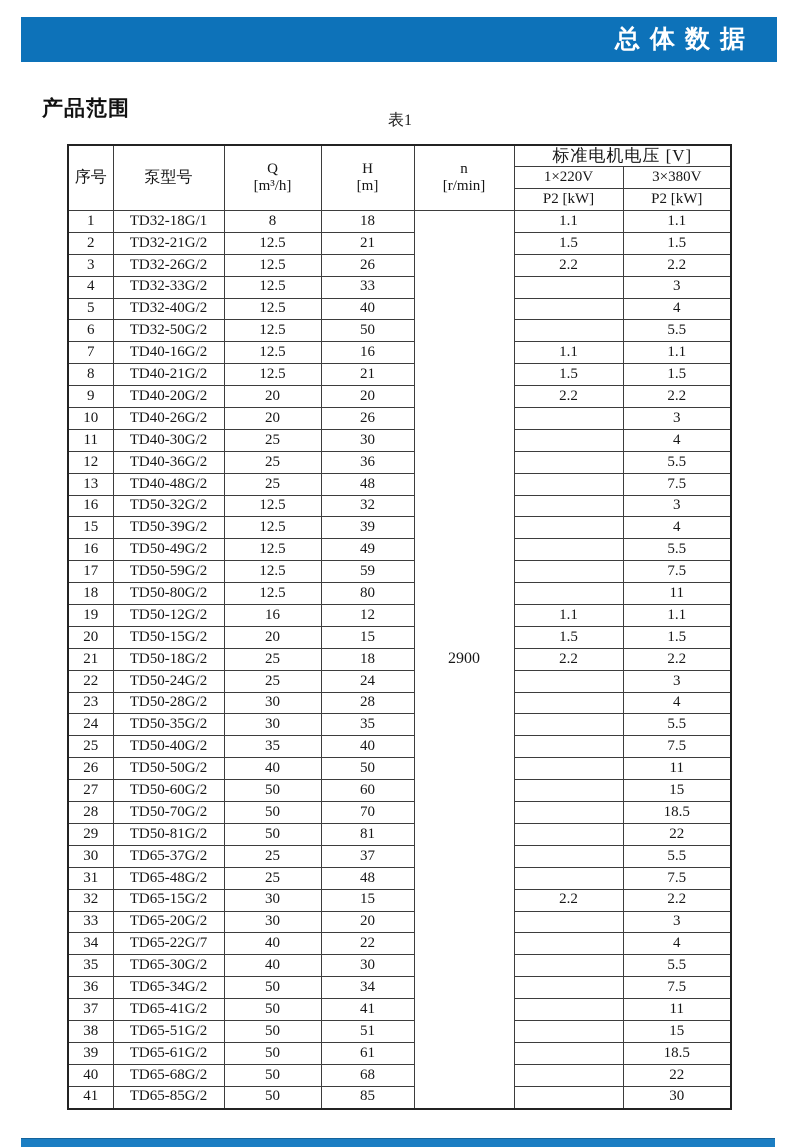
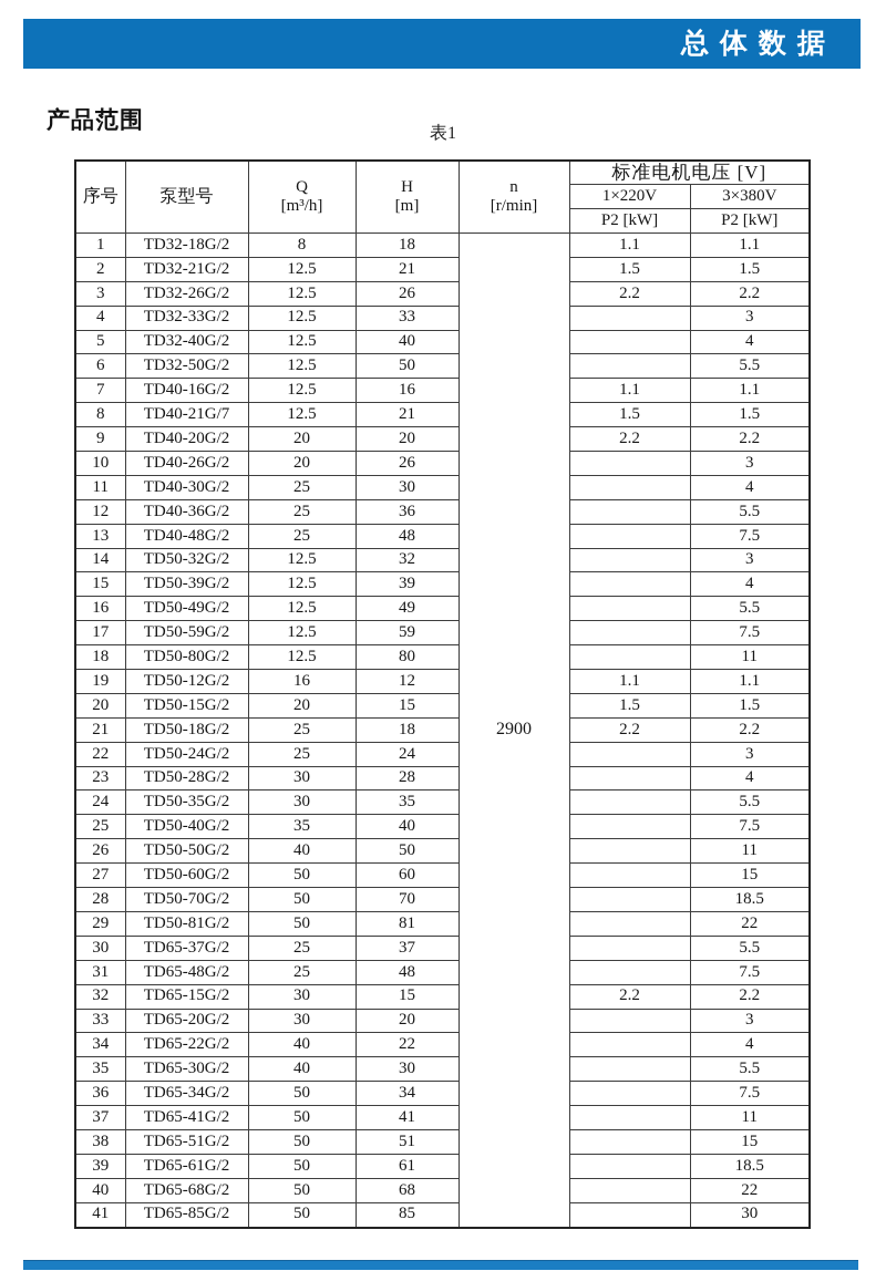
  总体数据
  产品范围
  表1
  序号	泵型号	Q [m³/h]	H [m]	n [r/min]	标准电机电压 [V]
  1×220V	3×380V
  P2 [kW]	P2 [kW]
- 1	TD32-18G/1	8	18	2900	1.1	1.1
+ 1	TD32-18G/2	8	18	2900	1.1	1.1
  2	TD32-21G/2	12.5	21	1.5	1.5
  3	TD32-26G/2	12.5	26	2.2	2.2
  4	TD32-33G/2	12.5	33		3
  5	TD32-40G/2	12.5	40		4
  6	TD32-50G/2	12.5	50		5.5
  7	TD40-16G/2	12.5	16	1.1	1.1
- 8	TD40-21G/2	12.5	21	1.5	1.5
+ 8	TD40-21G/7	12.5	21	1.5	1.5
  9	TD40-20G/2	20	20	2.2	2.2
  10	TD40-26G/2	20	26		3
  11	TD40-30G/2	25	30		4
  12	TD40-36G/2	25	36		5.5
  13	TD40-48G/2	25	48		7.5
- 16	TD50-32G/2	12.5	32		3
+ 14	TD50-32G/2	12.5	32		3
  15	TD50-39G/2	12.5	39		4
  16	TD50-49G/2	12.5	49		5.5
  17	TD50-59G/2	12.5	59		7.5
  18	TD50-80G/2	12.5	80		11
  19	TD50-12G/2	16	12	1.1	1.1
  20	TD50-15G/2	20	15	1.5	1.5
  21	TD50-18G/2	25	18	2.2	2.2
  22	TD50-24G/2	25	24		3
  23	TD50-28G/2	30	28		4
  24	TD50-35G/2	30	35		5.5
  25	TD50-40G/2	35	40		7.5
  26	TD50-50G/2	40	50		11
  27	TD50-60G/2	50	60		15
  28	TD50-70G/2	50	70		18.5
  29	TD50-81G/2	50	81		22
  30	TD65-37G/2	25	37		5.5
  31	TD65-48G/2	25	48		7.5
  32	TD65-15G/2	30	15	2.2	2.2
  33	TD65-20G/2	30	20		3
- 34	TD65-22G/7	40	22		4
+ 34	TD65-22G/2	40	22		4
  35	TD65-30G/2	40	30		5.5
  36	TD65-34G/2	50	34		7.5
  37	TD65-41G/2	50	41		11
  38	TD65-51G/2	50	51		15
  39	TD65-61G/2	50	61		18.5
  40	TD65-68G/2	50	68		22
  41	TD65-85G/2	50	85		30
